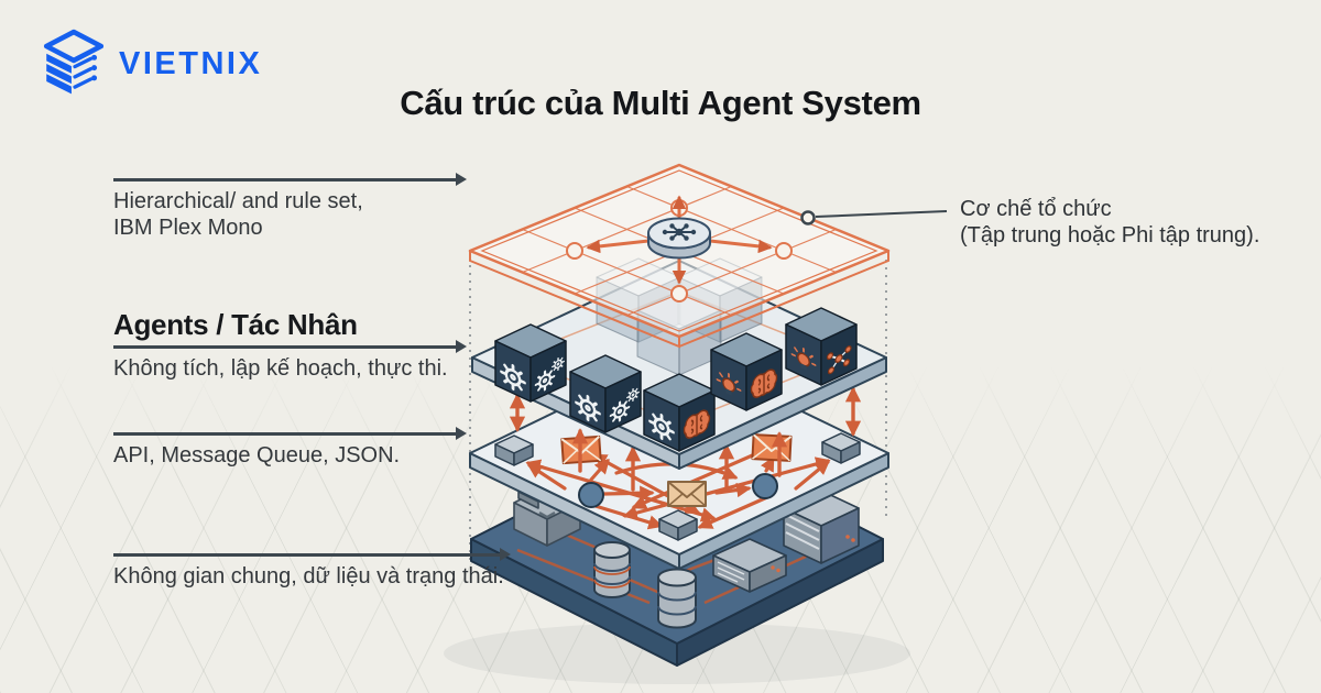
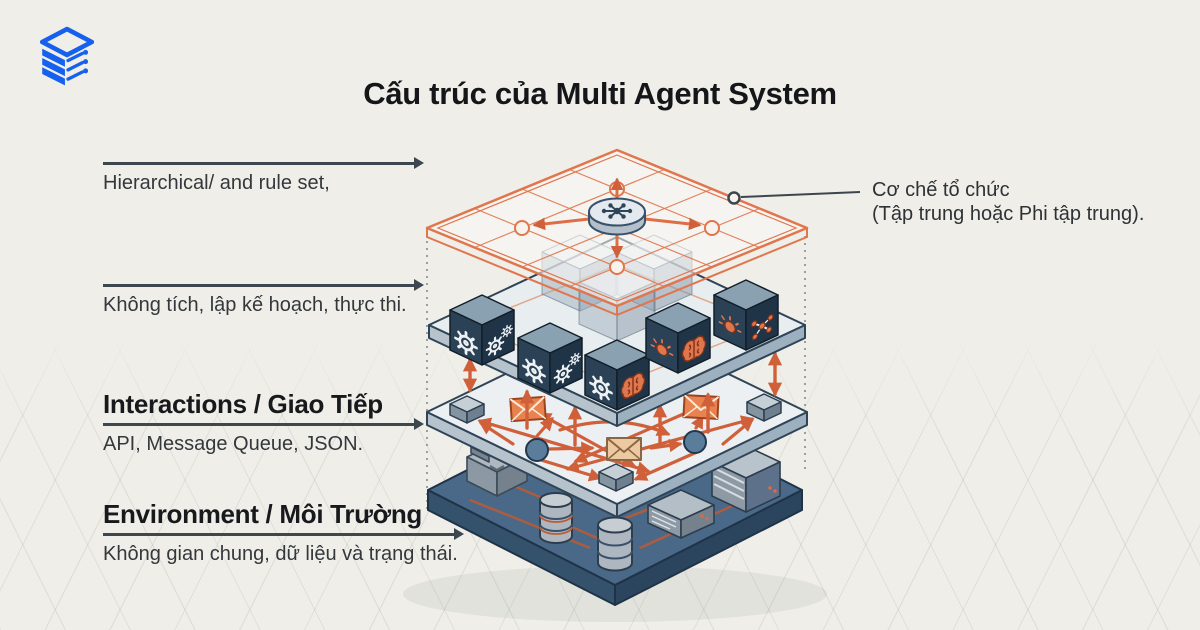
- VIETNIX
  Cấu trúc của Multi Agent System
  Hierarchical/ and rule set,
- IBM Plex Mono
- Agents / Tác Nhân
  Không tích, lập kế hoạch, thực thi.
+ Interactions / Giao Tiếp
  API, Message Queue, JSON.
+ Environment / Môi Trường
  Không gian chung, dữ liệu và trạng thái.
  Cơ chế tổ chức
  (Tập trung hoặc Phi tập trung).
